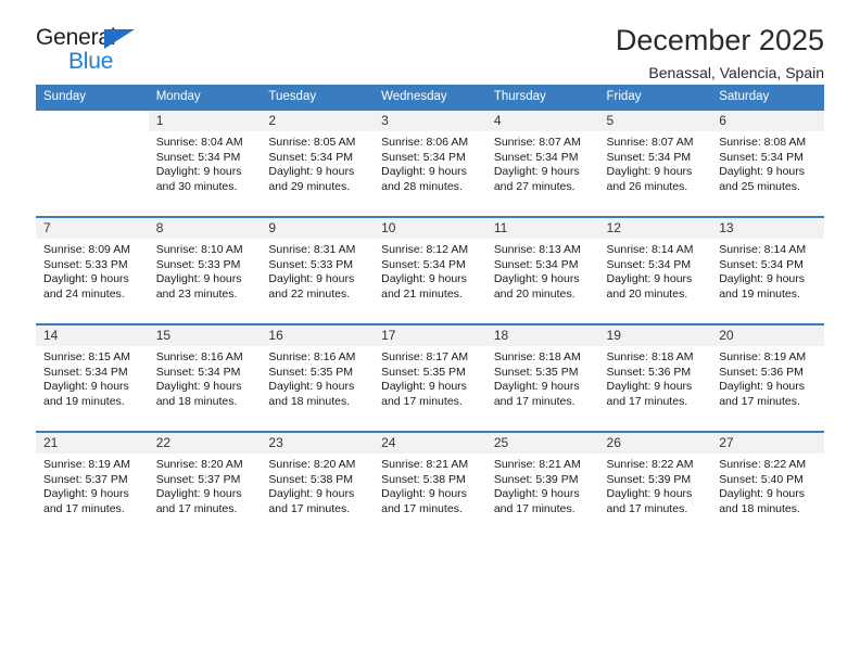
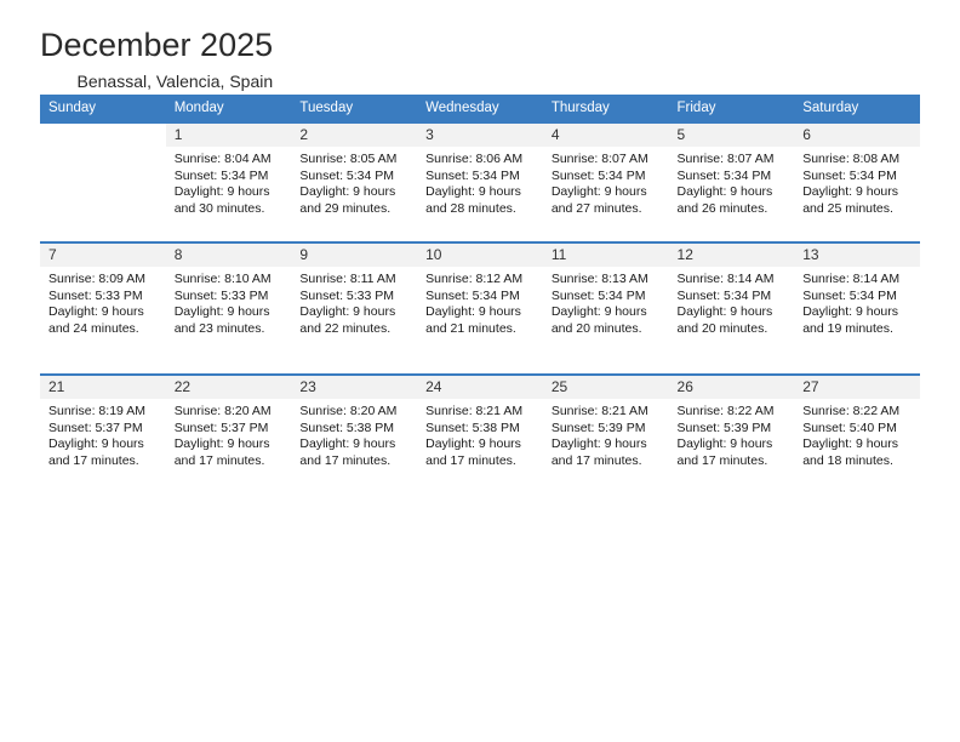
- General
- Blue
  December 2025
  Benassal, Valencia, Spain
  Sunday	Monday	Tuesday	Wednesday	Thursday	Friday	Saturday
  	1Sunrise: 8:04 AMSunset: 5:34 PMDaylight: 9 hoursand 30 minutes.	2Sunrise: 8:05 AMSunset: 5:34 PMDaylight: 9 hoursand 29 minutes.	3Sunrise: 8:06 AMSunset: 5:34 PMDaylight: 9 hoursand 28 minutes.	4Sunrise: 8:07 AMSunset: 5:34 PMDaylight: 9 hoursand 27 minutes.	5Sunrise: 8:07 AMSunset: 5:34 PMDaylight: 9 hoursand 26 minutes.	6Sunrise: 8:08 AMSunset: 5:34 PMDaylight: 9 hoursand 25 minutes.
- 7Sunrise: 8:09 AMSunset: 5:33 PMDaylight: 9 hoursand 24 minutes.	8Sunrise: 8:10 AMSunset: 5:33 PMDaylight: 9 hoursand 23 minutes.	9Sunrise: 8:31 AMSunset: 5:33 PMDaylight: 9 hoursand 22 minutes.	10Sunrise: 8:12 AMSunset: 5:34 PMDaylight: 9 hoursand 21 minutes.	11Sunrise: 8:13 AMSunset: 5:34 PMDaylight: 9 hoursand 20 minutes.	12Sunrise: 8:14 AMSunset: 5:34 PMDaylight: 9 hoursand 20 minutes.	13Sunrise: 8:14 AMSunset: 5:34 PMDaylight: 9 hoursand 19 minutes.
+ 7Sunrise: 8:09 AMSunset: 5:33 PMDaylight: 9 hoursand 24 minutes.	8Sunrise: 8:10 AMSunset: 5:33 PMDaylight: 9 hoursand 23 minutes.	9Sunrise: 8:11 AMSunset: 5:33 PMDaylight: 9 hoursand 22 minutes.	10Sunrise: 8:12 AMSunset: 5:34 PMDaylight: 9 hoursand 21 minutes.	11Sunrise: 8:13 AMSunset: 5:34 PMDaylight: 9 hoursand 20 minutes.	12Sunrise: 8:14 AMSunset: 5:34 PMDaylight: 9 hoursand 20 minutes.	13Sunrise: 8:14 AMSunset: 5:34 PMDaylight: 9 hoursand 19 minutes.
- 14Sunrise: 8:15 AMSunset: 5:34 PMDaylight: 9 hoursand 19 minutes.	15Sunrise: 8:16 AMSunset: 5:34 PMDaylight: 9 hoursand 18 minutes.	16Sunrise: 8:16 AMSunset: 5:35 PMDaylight: 9 hoursand 18 minutes.	17Sunrise: 8:17 AMSunset: 5:35 PMDaylight: 9 hoursand 17 minutes.	18Sunrise: 8:18 AMSunset: 5:35 PMDaylight: 9 hoursand 17 minutes.	19Sunrise: 8:18 AMSunset: 5:36 PMDaylight: 9 hoursand 17 minutes.	20Sunrise: 8:19 AMSunset: 5:36 PMDaylight: 9 hoursand 17 minutes.
  21Sunrise: 8:19 AMSunset: 5:37 PMDaylight: 9 hoursand 17 minutes.	22Sunrise: 8:20 AMSunset: 5:37 PMDaylight: 9 hoursand 17 minutes.	23Sunrise: 8:20 AMSunset: 5:38 PMDaylight: 9 hoursand 17 minutes.	24Sunrise: 8:21 AMSunset: 5:38 PMDaylight: 9 hoursand 17 minutes.	25Sunrise: 8:21 AMSunset: 5:39 PMDaylight: 9 hoursand 17 minutes.	26Sunrise: 8:22 AMSunset: 5:39 PMDaylight: 9 hoursand 17 minutes.	27Sunrise: 8:22 AMSunset: 5:40 PMDaylight: 9 hoursand 18 minutes.
